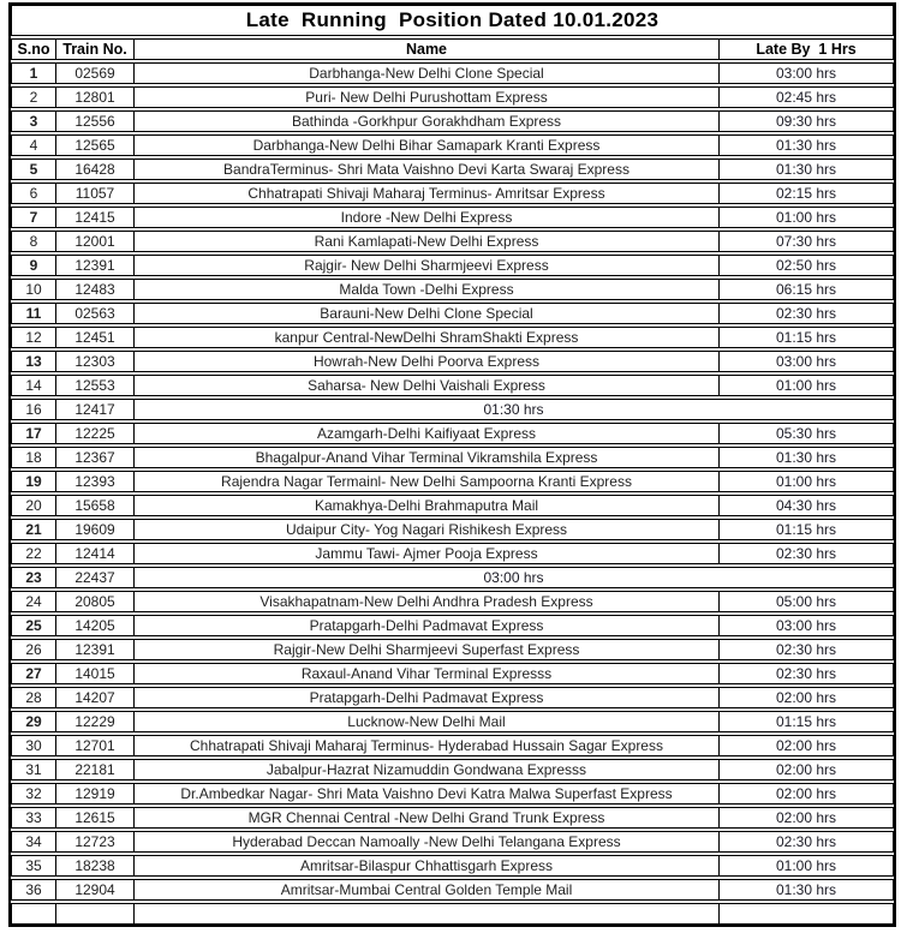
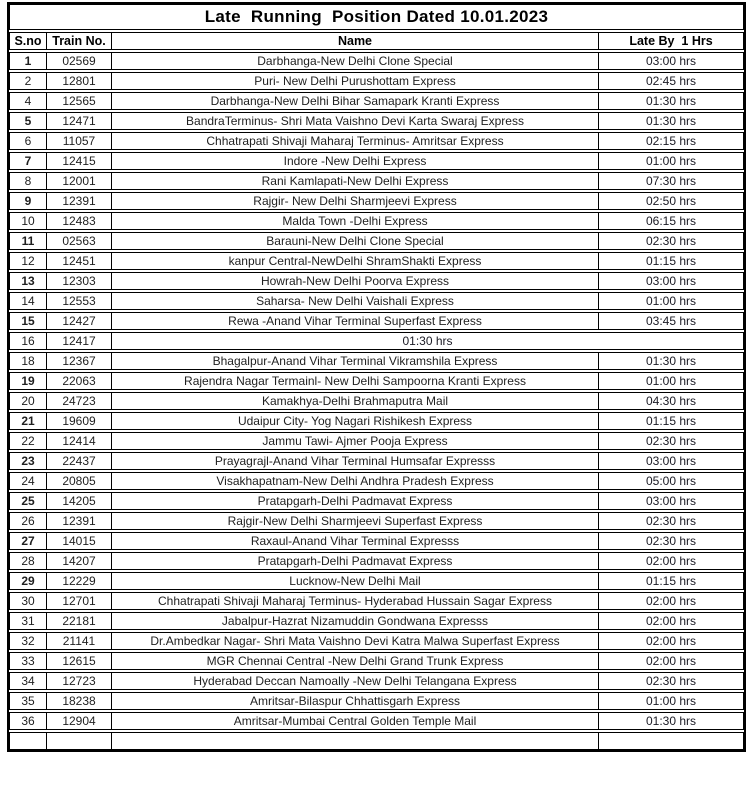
  Late Running Position Dated 10.01.2023
  S.no
  Train No.
  Name
  Late By 1 Hrs
  1
  02569
  Darbhanga-New Delhi Clone Special
  03:00 hrs
  2
  12801
  Puri- New Delhi Purushottam Express
  02:45 hrs
- 3
- 12556
- Bathinda -Gorkhpur Gorakhdham Express
- 09:30 hrs
  4
  12565
  Darbhanga-New Delhi Bihar Samapark Kranti Express
  01:30 hrs
  5
- 16428
+ 12471
  BandraTerminus- Shri Mata Vaishno Devi Karta Swaraj Express
  01:30 hrs
  6
  11057
  Chhatrapati Shivaji Maharaj Terminus- Amritsar Express
  02:15 hrs
  7
  12415
  Indore -New Delhi Express
  01:00 hrs
  8
  12001
  Rani Kamlapati-New Delhi Express
  07:30 hrs
  9
  12391
  Rajgir- New Delhi Sharmjeevi Express
  02:50 hrs
  10
  12483
  Malda Town -Delhi Express
  06:15 hrs
  11
  02563
  Barauni-New Delhi Clone Special
  02:30 hrs
  12
  12451
  kanpur Central-NewDelhi ShramShakti Express
  01:15 hrs
  13
  12303
  Howrah-New Delhi Poorva Express
  03:00 hrs
  14
  12553
  Saharsa- New Delhi Vaishali Express
  01:00 hrs
+ 15
+ 12427
+ Rewa -Anand Vihar Terminal Superfast Express
+ 03:45 hrs
  16
  12417
  01:30 hrs
- 17
- 12225
- Azamgarh-Delhi Kaifiyaat Express
- 05:30 hrs
  18
  12367
  Bhagalpur-Anand Vihar Terminal Vikramshila Express
  01:30 hrs
  19
- 12393
+ 22063
  Rajendra Nagar Termainl- New Delhi Sampoorna Kranti Express
  01:00 hrs
  20
- 15658
+ 24723
  Kamakhya-Delhi Brahmaputra Mail
  04:30 hrs
  21
  19609
  Udaipur City- Yog Nagari Rishikesh Express
  01:15 hrs
  22
  12414
  Jammu Tawi- Ajmer Pooja Express
  02:30 hrs
  23
  22437
+ Prayagrajl-Anand Vihar Terminal Humsafar Expresss
  03:00 hrs
  24
  20805
  Visakhapatnam-New Delhi Andhra Pradesh Express
  05:00 hrs
  25
  14205
  Pratapgarh-Delhi Padmavat Express
  03:00 hrs
  26
  12391
  Rajgir-New Delhi Sharmjeevi Superfast Express
  02:30 hrs
  27
  14015
  Raxaul-Anand Vihar Terminal Expresss
  02:30 hrs
  28
  14207
  Pratapgarh-Delhi Padmavat Express
  02:00 hrs
  29
  12229
  Lucknow-New Delhi Mail
  01:15 hrs
  30
  12701
  Chhatrapati Shivaji Maharaj Terminus- Hyderabad Hussain Sagar Express
  02:00 hrs
  31
  22181
  Jabalpur-Hazrat Nizamuddin Gondwana Expresss
  02:00 hrs
  32
- 12919
+ 21141
  Dr.Ambedkar Nagar- Shri Mata Vaishno Devi Katra Malwa Superfast Express
  02:00 hrs
  33
  12615
  MGR Chennai Central -New Delhi Grand Trunk Express
  02:00 hrs
  34
  12723
  Hyderabad Deccan Namoally -New Delhi Telangana Express
  02:30 hrs
  35
  18238
  Amritsar-Bilaspur Chhattisgarh Express
  01:00 hrs
  36
  12904
  Amritsar-Mumbai Central Golden Temple Mail
  01:30 hrs
